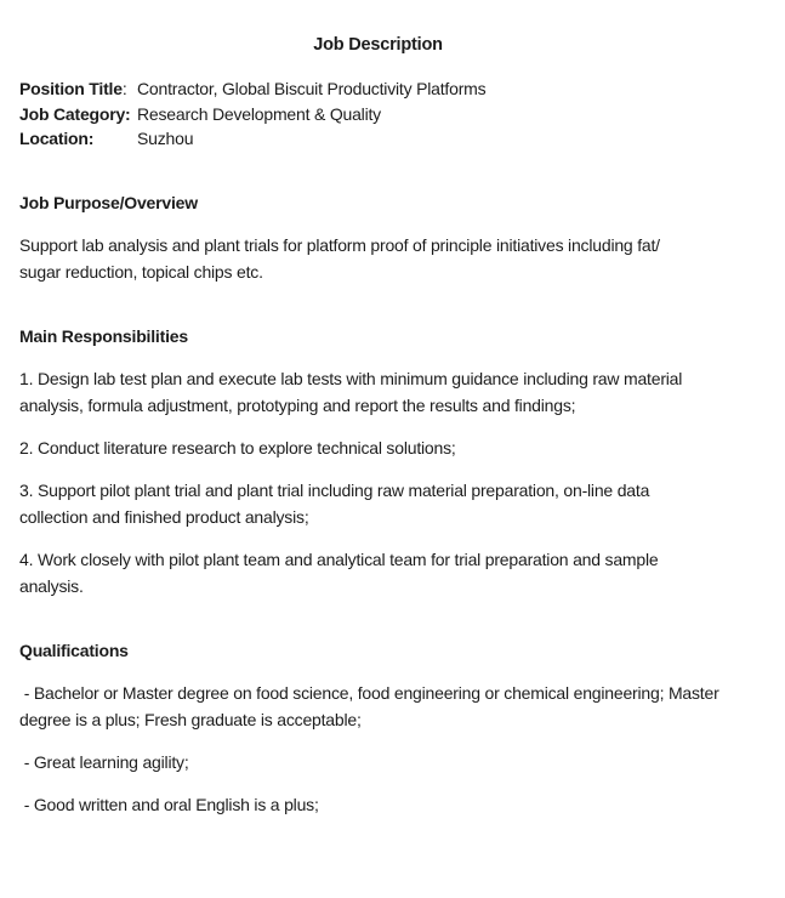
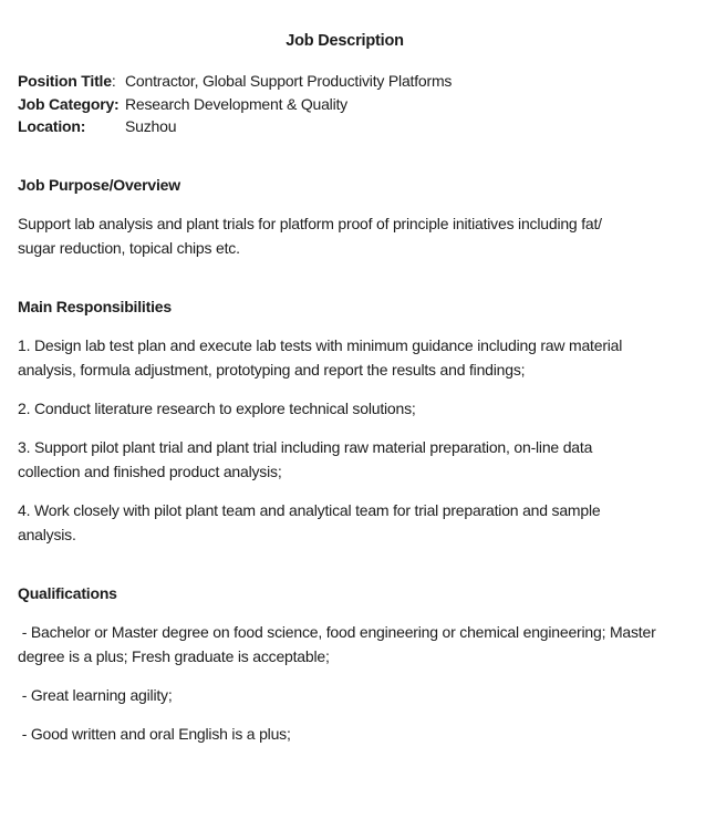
  Job Description
  Position Title:
- Contractor, Global Biscuit Productivity Platforms
+ Contractor, Global Support Productivity Platforms
  Job Category:
  Research Development & Quality
  Location:
  Suzhou
  Job Purpose/Overview
  Support lab analysis and plant trials for platform proof of principle initiatives including fat/
  sugar reduction, topical chips etc.
  Main Responsibilities
  1. Design lab test plan and execute lab tests with minimum guidance including raw material
  analysis, formula adjustment, prototyping and report the results and findings;
  2. Conduct literature research to explore technical solutions;
  3. Support pilot plant trial and plant trial including raw material preparation, on-line data
  collection and finished product analysis;
  4. Work closely with pilot plant team and analytical team for trial preparation and sample
  analysis.
  Qualifications
  - Bachelor or Master degree on food science, food engineering or chemical engineering; Master
  degree is a plus; Fresh graduate is acceptable;
  - Great learning agility;
  - Good written and oral English is a plus;
